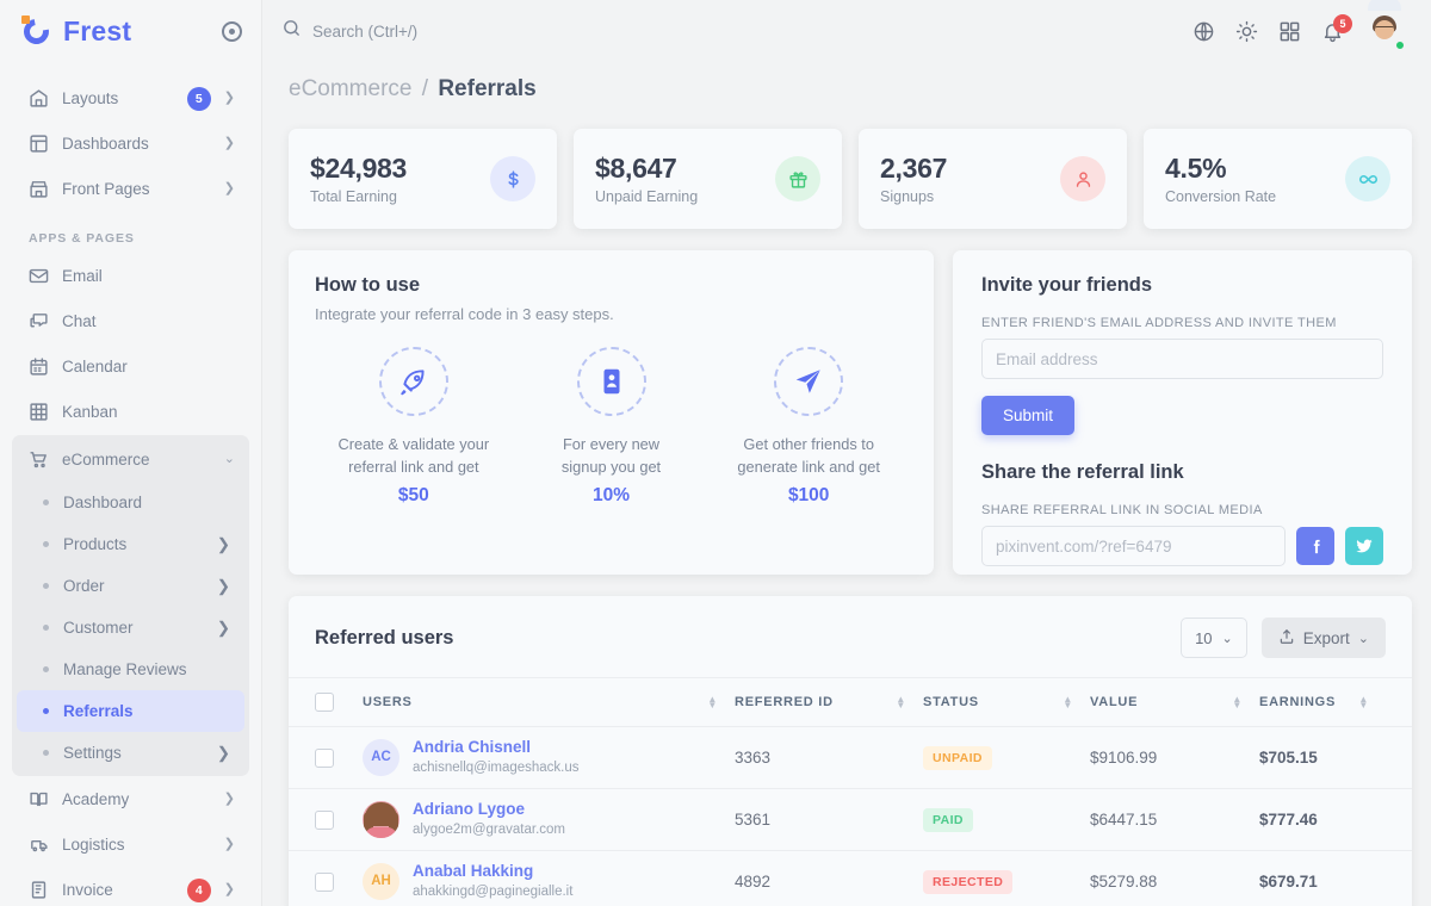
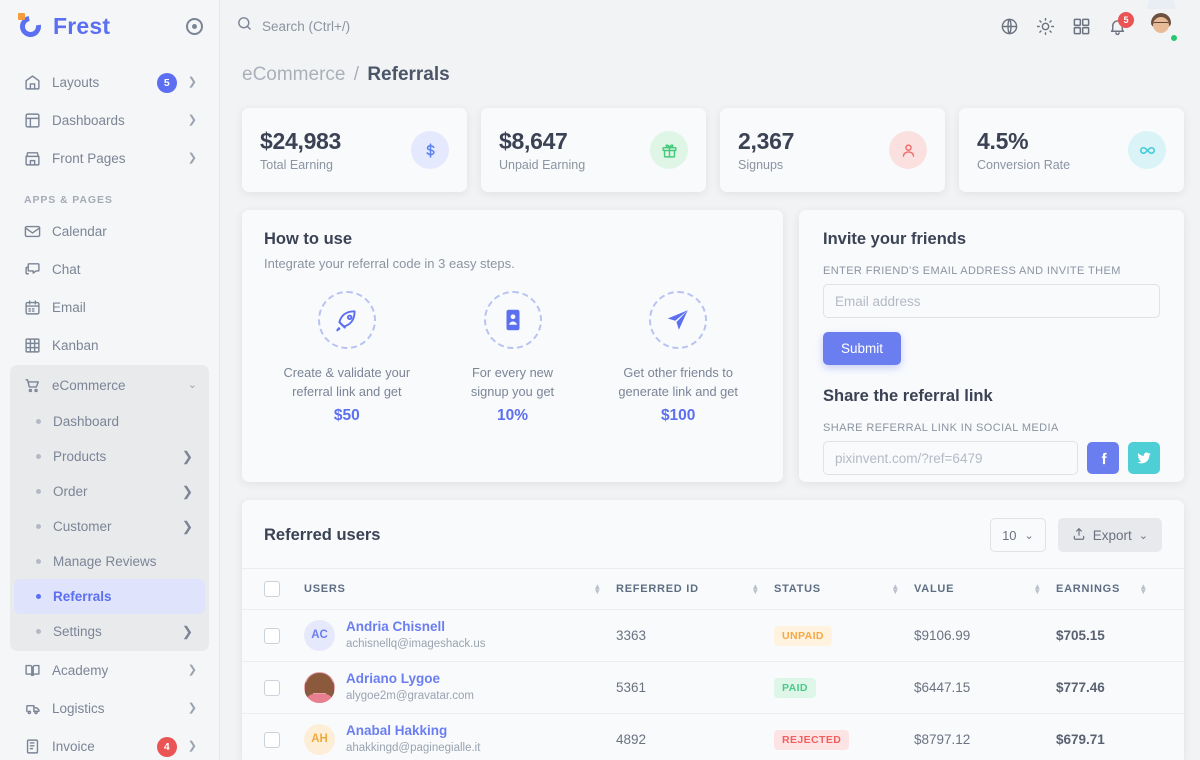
  Frest
  Layouts
  5
  ❯
  Dashboards
  ❯
  Front Pages
  ❯
  APPS & PAGES
- Email
+ Calendar
  Chat
- Calendar
+ Email
  Kanban
  eCommerce
  ⌄
  Dashboard
  Products
  ❯
  Order
  ❯
  Customer
  ❯
  Manage Reviews
  Referrals
  Settings
  ❯
  Academy
  ❯
  Logistics
  ❯
  Invoice
  4
  ❯
  Search (Ctrl+/)
  5
  eCommerce / Referrals
  $24,983
  Total Earning
  $8,647
  Unpaid Earning
  2,367
  Signups
  4.5%
  Conversion Rate
  How to use
  Integrate your referral code in 3 easy steps.
  Create & validate your
  referral link and get
  $50
  For every new
  signup you get
  10%
  Get other friends to
  generate link and get
  $100
  Invite your friends
  ENTER FRIEND'S EMAIL ADDRESS AND INVITE THEM
  Email address Submit
  Share the referral link
  SHARE REFERRAL LINK IN SOCIAL MEDIA
  pixinvent.com/?ref=6479
  Referred users
  10
  ⌄
  Export
  ⌄
  USERS
  ▲
  ▼
  REFERRED ID
  ▲
  ▼
  STATUS
  ▲
  ▼
  VALUE
  ▲
  ▼
  EARNINGS
  ▲
  ▼
  AC
  Andria Chisnell
  achisnellq@imageshack.us
  3363
  UNPAID
  $9106.99
  $705.15
  Adriano Lygoe
  alygoe2m@gravatar.com
  5361
  PAID
  $6447.15
  $777.46
  AH
  Anabal Hakking
  ahakkingd@paginegialle.it
  4892
  REJECTED
- $5279.88
+ $8797.12
  $679.71
